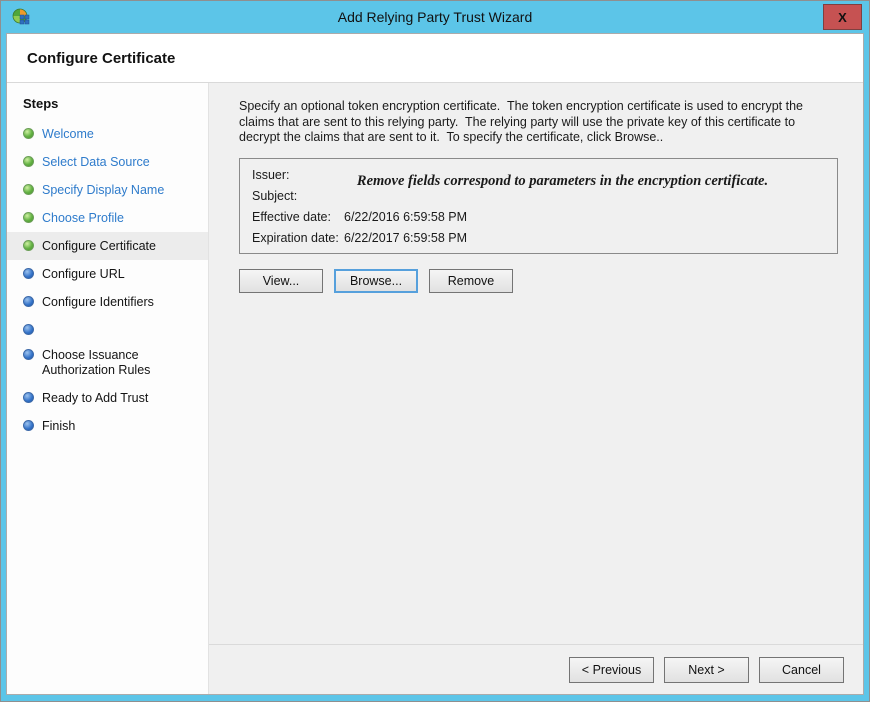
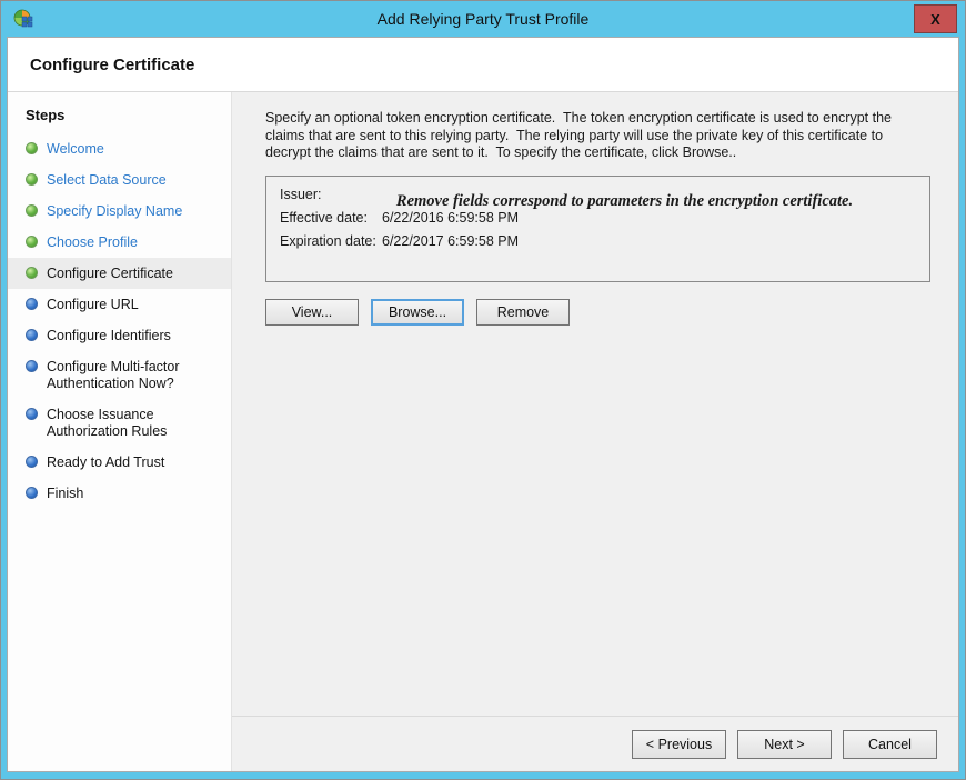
- Add Relying Party Trust Wizard
+ Add Relying Party Trust Profile
  X
  Configure Certificate
  Steps
  Welcome
  Select Data Source
  Specify Display Name
  Choose Profile
  Configure Certificate
  Configure URL
  Configure Identifiers
+ Configure Multi-factor Authentication Now?
  Choose Issuance Authorization Rules
  Ready to Add Trust
  Finish
  Specify an optional token encryption certificate. The token encryption certificate is used to encrypt the claims that are sent to this relying party. The relying party will use the private key of this certificate to decrypt the claims that are sent to it. To specify the certificate, click Browse..
  Issuer:
- Subject:
  Effective date:
  6/22/2016 6:59:58 PM
  Expiration date:
  6/22/2017 6:59:58 PM
  Remove fields correspond to parameters in the encryption certificate.
  View...
  Browse...
  Remove
  < Previous
  Next >
  Cancel
